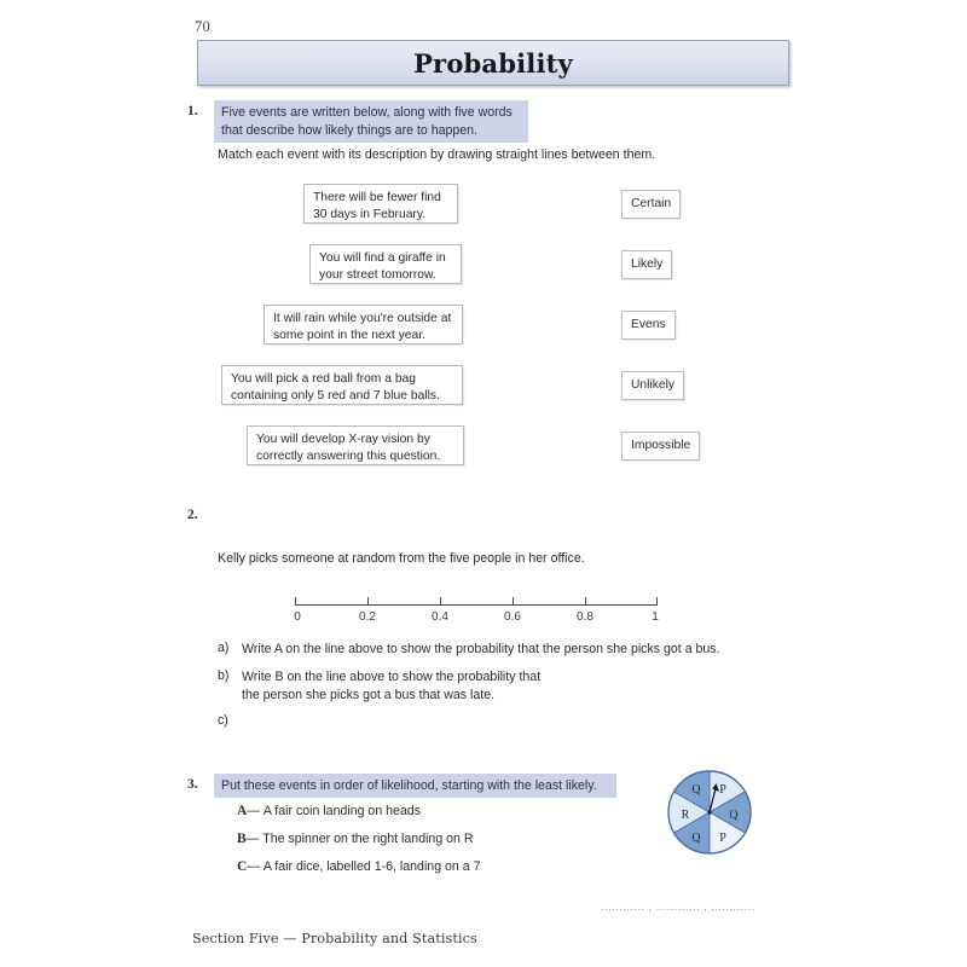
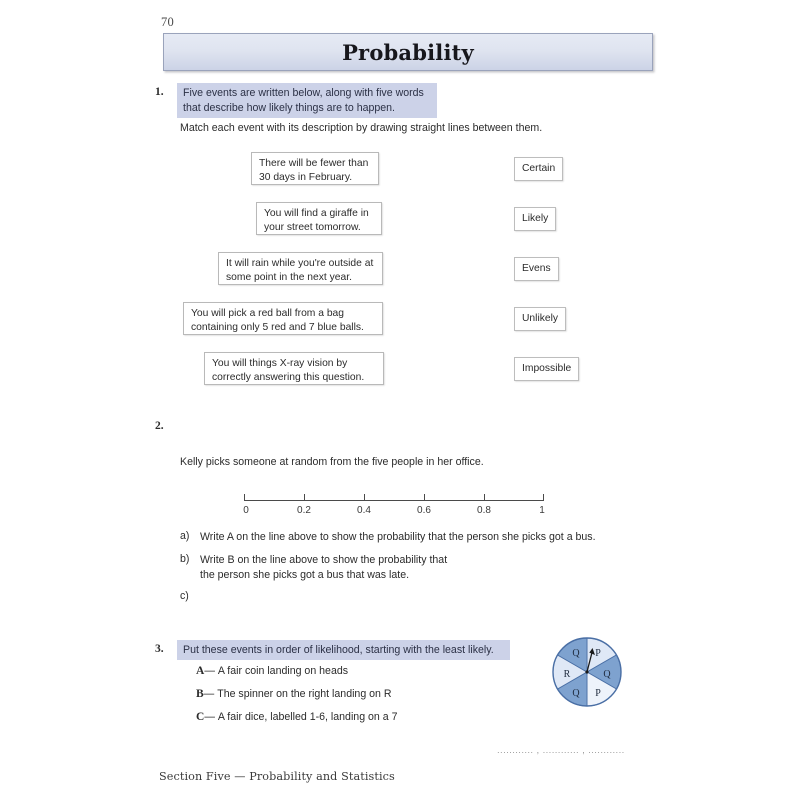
  70
  Probability
  1.
  Five events are written below, along with five words that describe how likely things are to happen.
  Match each event with its description by drawing straight lines between them.
- There will be fewer find 30 days in February.
+ There will be fewer than 30 days in February.
  You will find a giraffe in your street tomorrow.
  It will rain while you're outside at some point in the next year.
  You will pick a red ball from a bag containing only 5 red and 7 blue balls.
- You will develop X-ray vision by correctly answering this question.
+ You will things X-ray vision by correctly answering this question.
  Certain
  Likely
  Evens
  Unlikely
  Impossible
  2.
  Kelly picks someone at random from the five people in her office.
  0
  0.2
  0.4
  0.6
  0.8
  1
  a)
  Write A on the line above to show the probability that the person she picks got a bus.
  b)
  Write B on the line above to show the probability that the person she picks got a bus that was late.
  c)
  3.
  Put these events in order of likelihood, starting with the least likely.
  A— A fair coin landing on heads
  B— The spinner on the right landing on R
  C— A fair dice, labelled 1-6, landing on a 7
  P
  Q
  P
  Q
  R
  Q
  ............ , ............ , ............
  Section Five — Probability and Statistics
